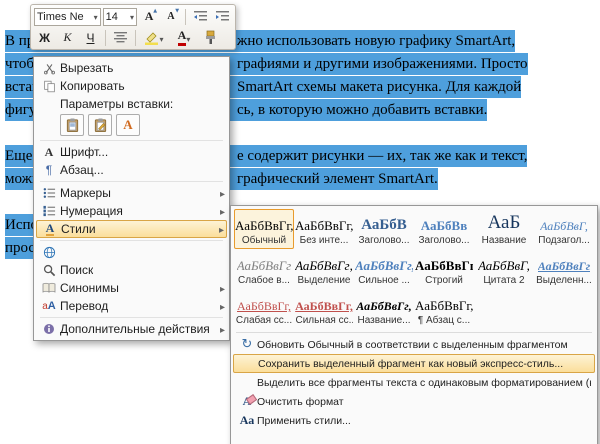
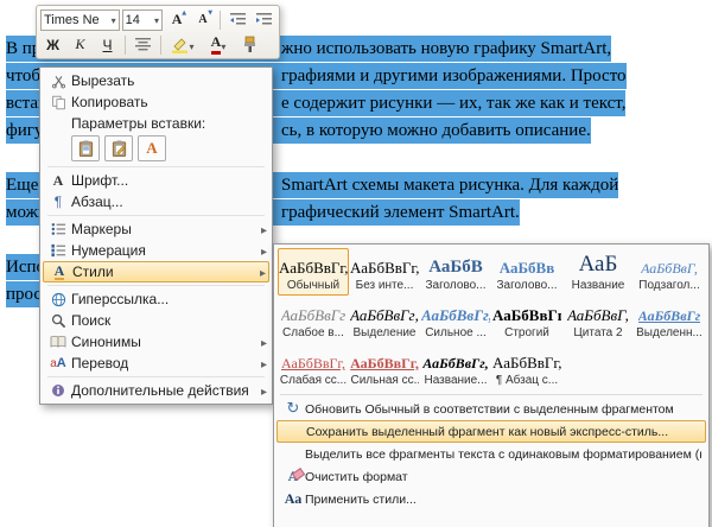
  жно использовать новую графику SmartArt,
  чтоб
  графиями и другими изображениями. Просто
  вста
- SmartArt схемы макета рисунка. Для каждой
+ е содержит рисунки — их, так же как и текст,
  фиг
- сь, в которую можно добавить вставки.
+ сь, в которую можно добавить описание.
  Еще
- е содержит рисунки — их, так же как и текст,
+ SmartArt схемы макета рисунка. Для каждой
  мож
  графический элемент SmartArt.
  Исп
  прос
  Times Ne
  14
  А
  А
  Ж
  К
  Ч
  А
  Вырезать
  Копировать
  Параметры вставки:
  A
  А
  Шрифт...
  Абзац...
  Маркеры
  Нумерация
  А
  Стили
+ Гиперссылка...
  Поиск
  Синонимы
  Перевод
  Дополнительные действия
  АаБбВвГг,
  Обычный
  АаБбВвГг,
  Без инте...
  АаБбВ
  Заголово...
  АаБбВв
  Заголово...
  АаБ
  Название
  АаБбВвГ,
  Подзагол...
  АаБбВвГг
  Слабое в...
  АаБбВвГг,
  Выделение
  АаБбВвГг
  Сильное ...
  АаБбВвГг
  Строгий
  АаБбВвГ,
  Цитата 2
  АаБбВвГг
  Выделенн...
  АаБбВвГг,
  Слабая сс...
  АаБбВвГг,
  Сильная сс.
  АаБбВвГг,
  Название...
  АаБбВвГг,
  ¶ Абзац с...
  ↻
  Обновить Обычный в соответствии с выделенным фрагментом
  Сохранить выделенный фрагмент как новый экспресс-стиль...
  Выделить все фрагменты текста с одинаковым форматированием (
  А
  Очистить формат
  Аа
  Применить стили...
